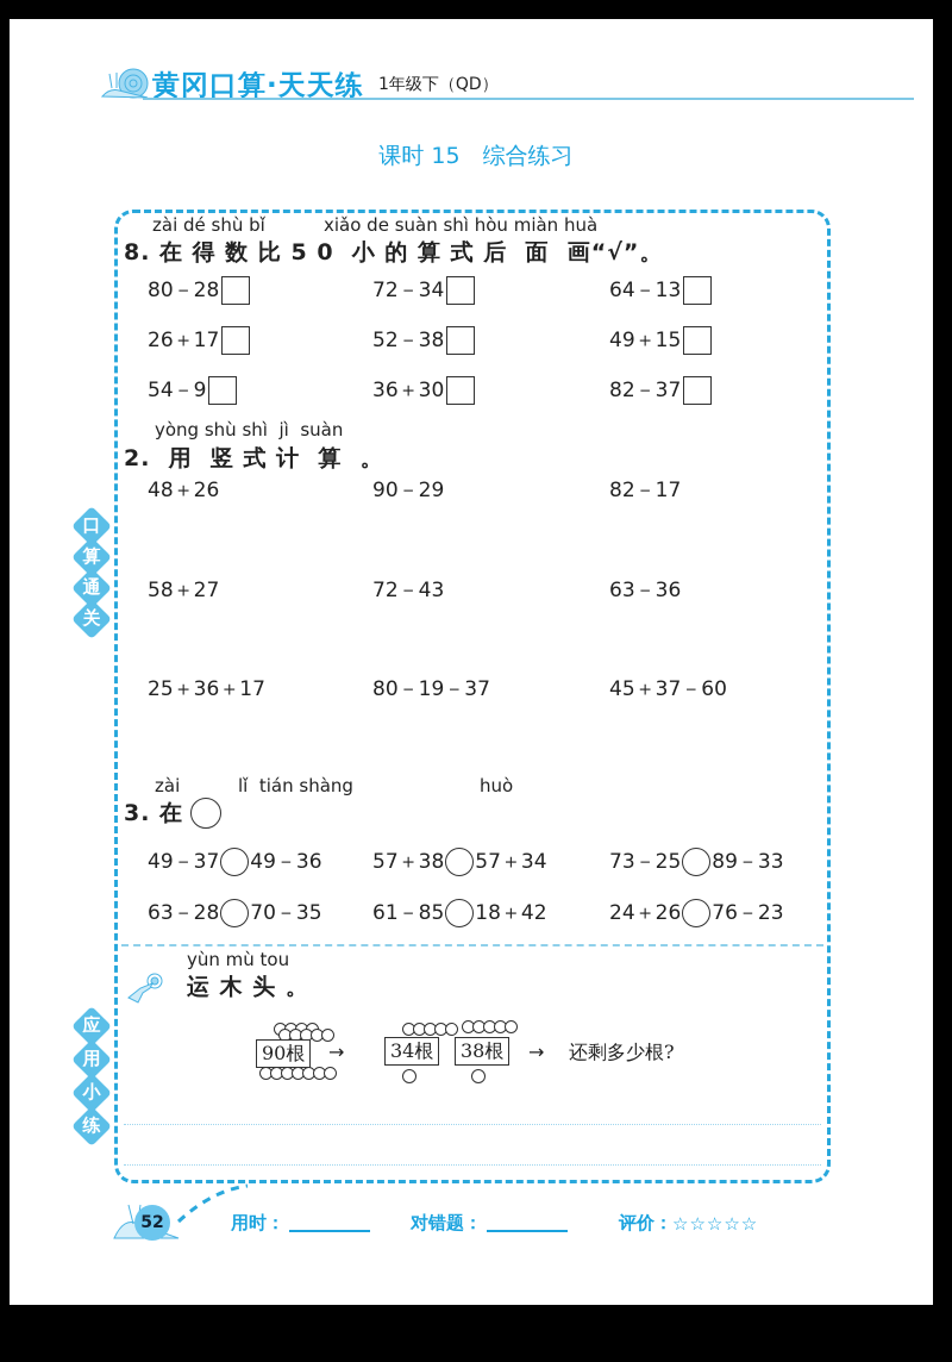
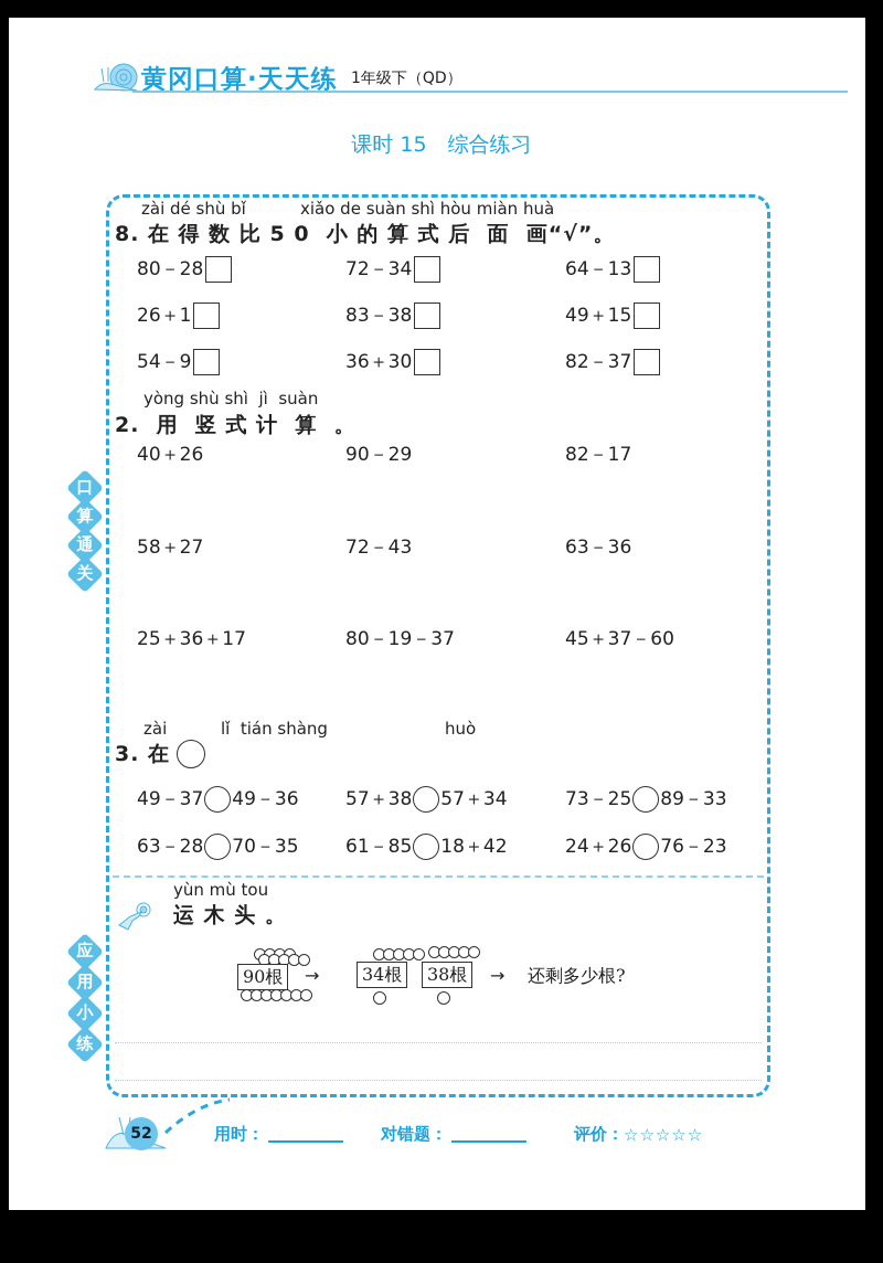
  黄冈口算·天天练
  1年级下（QD）
  课时 15 综合练习
  口
  算
  通
  关
  zài dé shù bǐ
  xiǎo de suàn shì hòu miàn huà
  8. 在 得 数 比 5 0 小 的 算 式 后 面 画“√”。
  80－28
  72－34
  64－13
- 26＋17
+ 26＋1
- 52－38
+ 83－38
  49＋15
  54－9
  36＋30
  82－37
  yòng shù shì jì suàn
  2. 用 竖 式 计 算 。
- 48＋26
+ 40＋26
  90－29
  82－17
  58＋27
  72－43
  63－36
  25＋36＋17
  80－19－37
  45＋37－60
  zài
  lǐ tián shàng
  huò
  3. 在
  49－37
  49－36
  57＋38
  57＋34
  73－25
  89－33
  63－28
  70－35
  61－85
  18＋42
  24＋26
  76－23
  应
  用
  小
  练
  yùn mù tou
  运 木 头 。
  90根
  →
  34根
  38根
  →
  还剩多少根?
  52
  用时：
  对错题：
  评价：
  ☆☆☆☆☆
